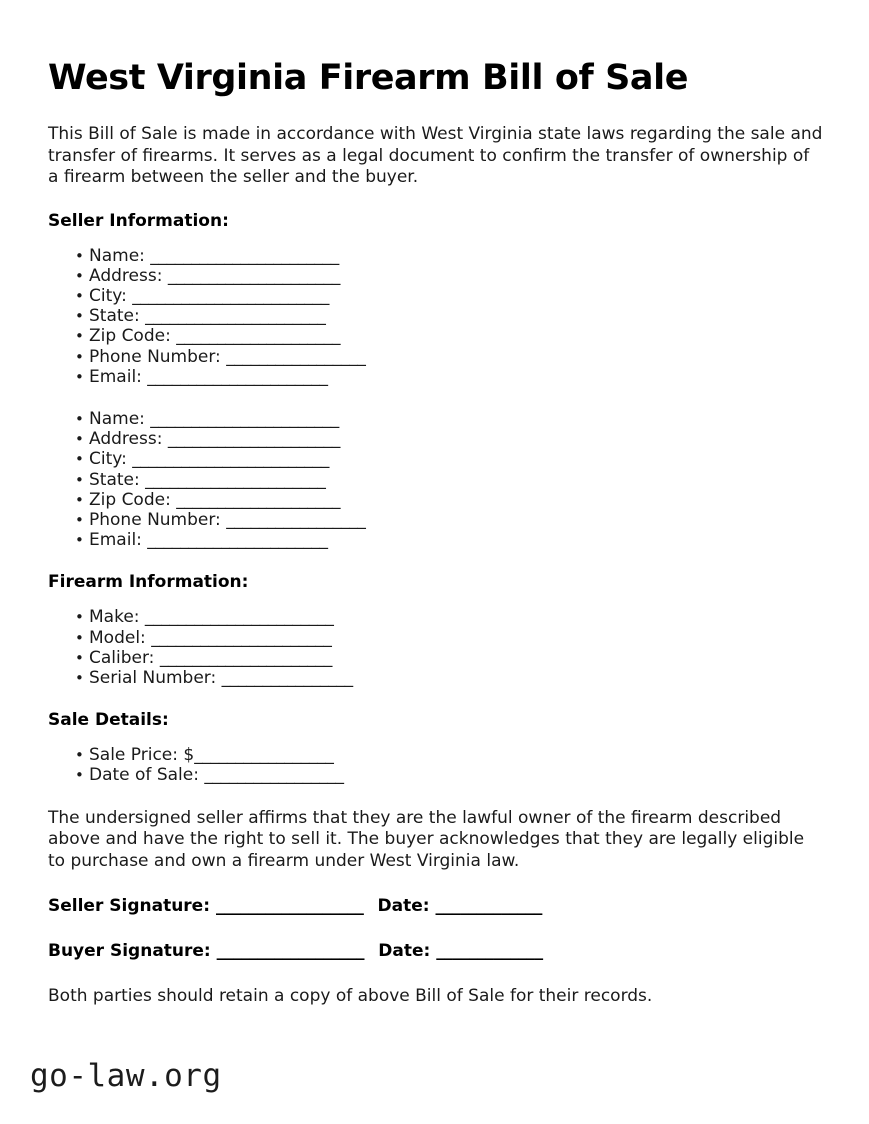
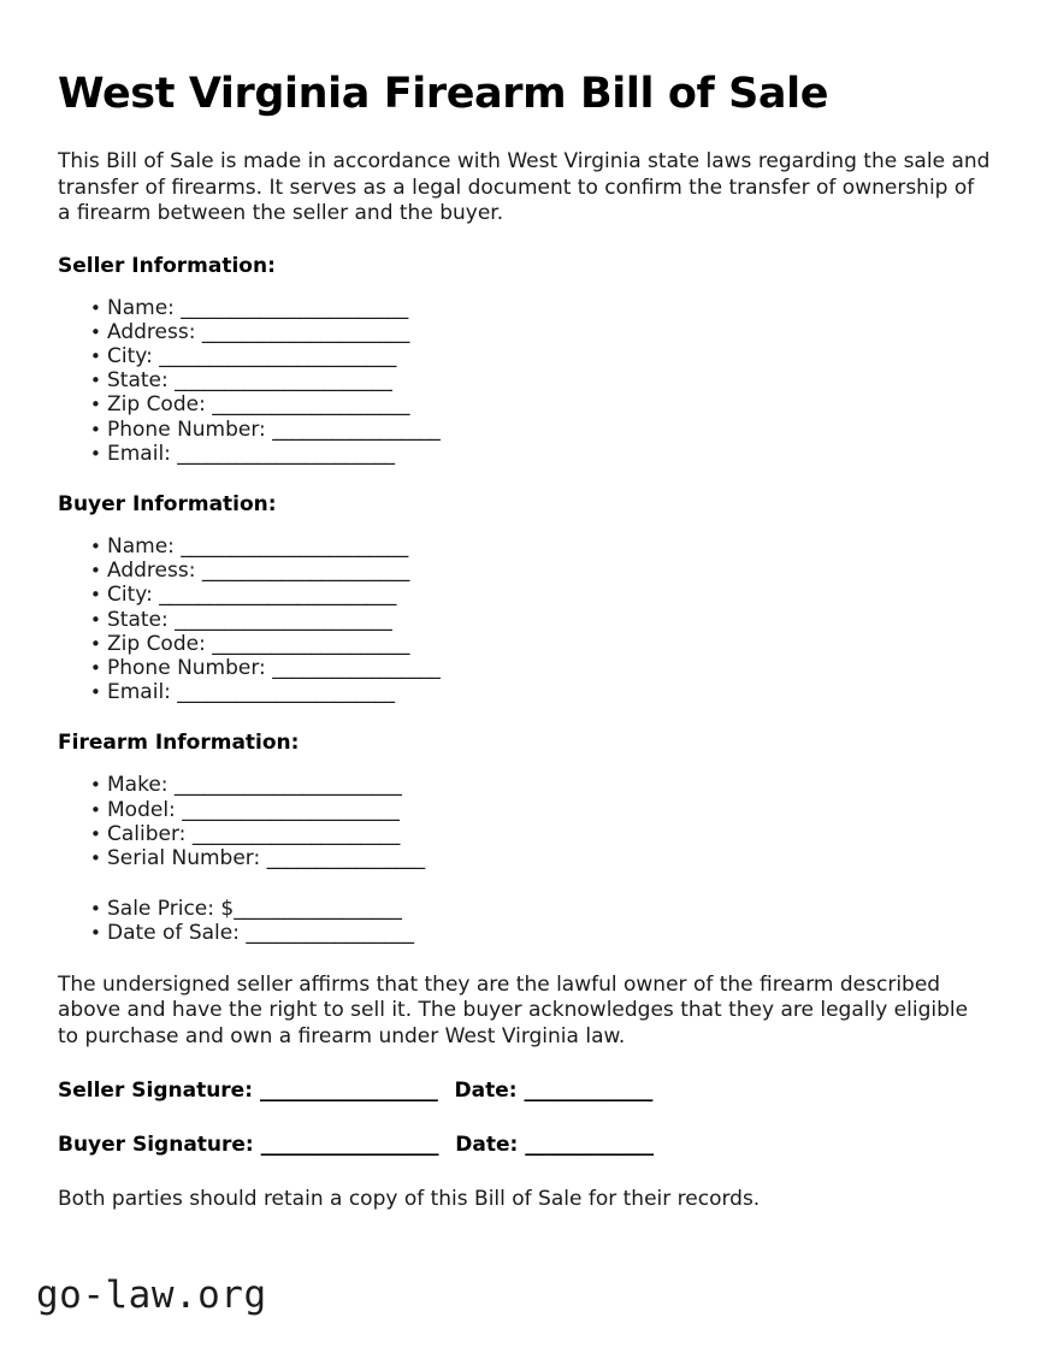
  West Virginia Firearm Bill of Sale
  This Bill of Sale is made in accordance with West Virginia state laws regarding the sale and transfer of firearms. It serves as a legal document to confirm the transfer of ownership of a firearm between the seller and the buyer.
  Seller Information:
  Name: _______________________
  Address: _____________________
  City: ________________________
  State: ______________________
  Zip Code: ____________________
  Phone Number: _________________
  Email: ______________________
+ Buyer Information:
  Name: _______________________
  Address: _____________________
  City: ________________________
  State: ______________________
  Zip Code: ____________________
  Phone Number: _________________
  Email: ______________________
  Firearm Information:
  Make: _______________________
  Model: ______________________
  Caliber: _____________________
  Serial Number: ________________
- Sale Details:
  Sale Price: $_________________
  Date of Sale: _________________
  The undersigned seller affirms that they are the lawful owner of the firearm described above and have the right to sell it. The buyer acknowledges that they are legally eligible to purchase and own a firearm under West Virginia law.
  Seller Signature: __________________ Date: _____________
  Buyer Signature: __________________ Date: _____________
- Both parties should retain a copy of above Bill of Sale for their records.
+ Both parties should retain a copy of this Bill of Sale for their records.
  go-law.org
